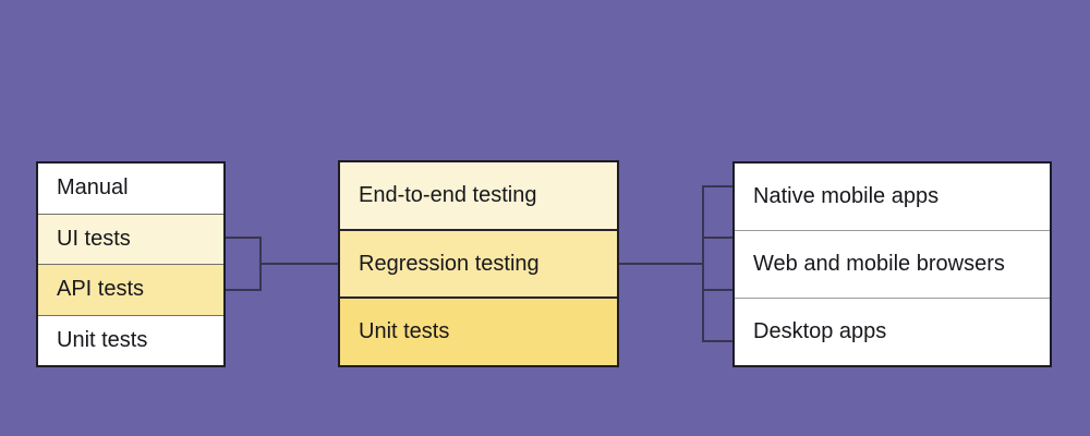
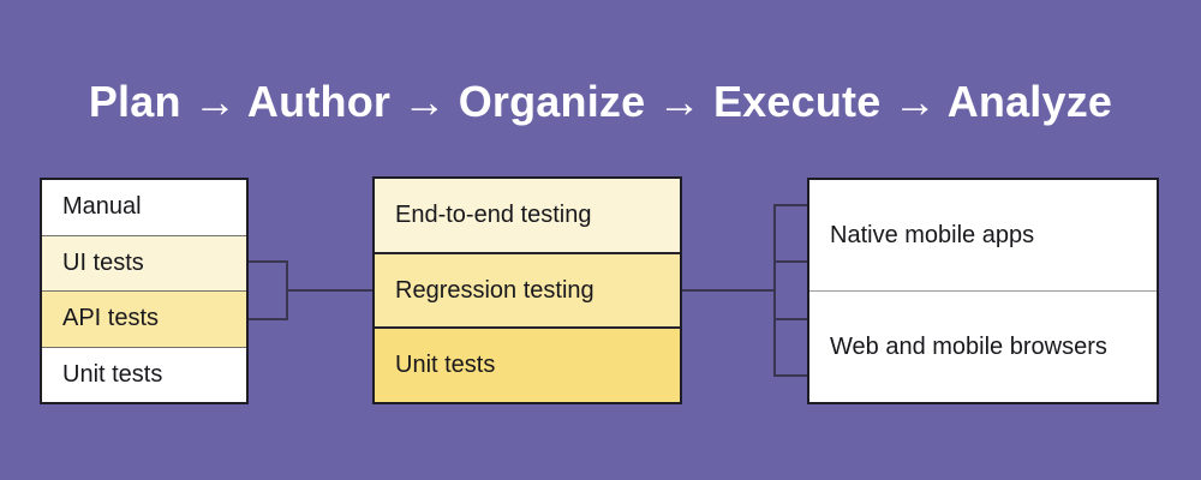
+ Plan → Author → Organize → Execute → Analyze
  Manual
  UI tests
  API tests
  Unit tests
  End-to-end testing
  Regression testing
  Unit tests
  Native mobile apps
  Web and mobile browsers
- Desktop apps
